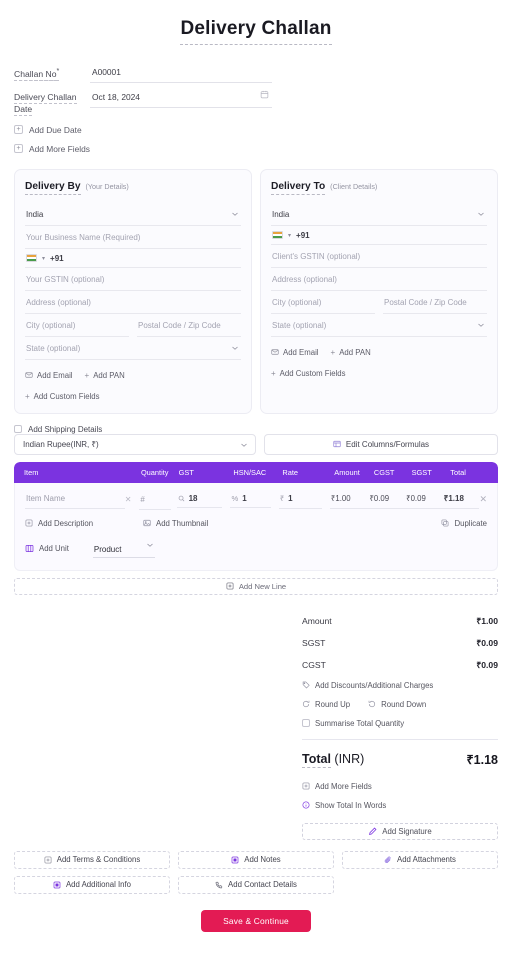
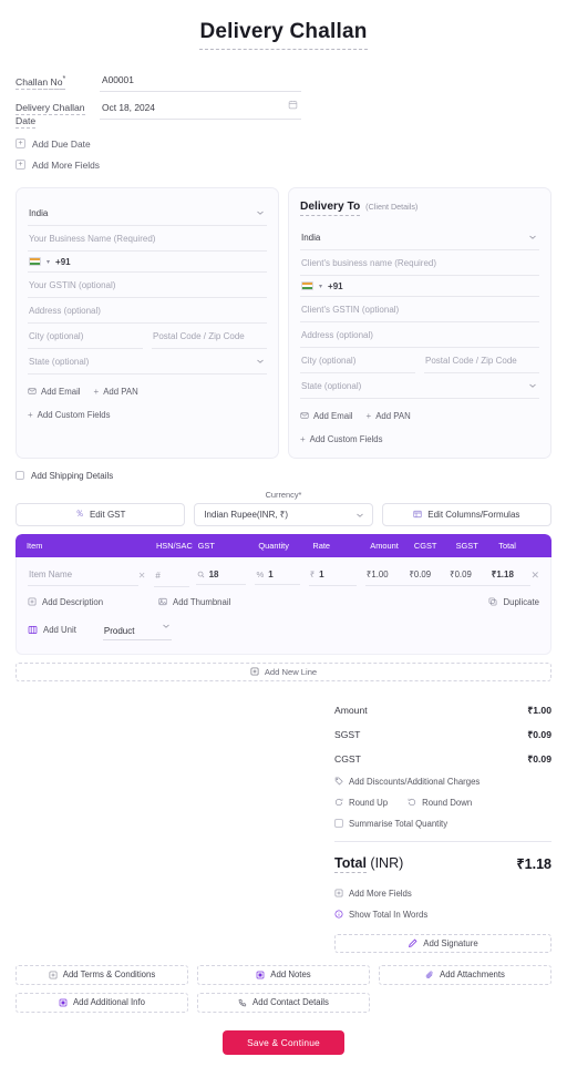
  Delivery Challan
  Challan No*
  A00001
  Delivery Challan Date
  Oct 18, 2024
  Add Due Date
  Add More Fields
- Delivery By
- (Your Details)
  India
  Your Business Name (Required)
  +91
  Your GSTIN (optional) Address (optional)
  City (optional)
  Postal Code / Zip Code
  State (optional)
  Add Email
  +
  Add PAN
  +
  Add Custom Fields
  Delivery To
  (Client Details)
  India
+ Client's business name (Required)
  +91
  Client's GSTIN (optional) Address (optional)
  City (optional)
  Postal Code / Zip Code
  State (optional)
  Add Email
  +
  Add PAN
  +
  Add Custom Fields
  Add Shipping Details
+ Currency*
+ ％
+ Edit GST
  Indian Rupee(INR, ₹)
  Edit Columns/Formulas
  Item
- Quantity
+ HSN/SAC
  GST
- HSN/SAC
+ Quantity
  Rate
  Amount
  CGST
  SGST
  Total
  Item Name
  ✕
  #
  18
  %
  1
  ₹
  1
  ₹1.00
  ₹0.09
  ₹0.09
  ₹1.18
  ✕
  Add Description
  Add Thumbnail
  Duplicate
  Add Unit
  Product
  Add New Line
  Amount
  ₹1.00
  SGST
  ₹0.09
  CGST
  ₹0.09
  Add Discounts/Additional Charges
  Round Up
  Round Down
  Summarise Total Quantity
  Total (INR)
  ₹1.18
  Add More Fields
  Show Total In Words
  Add Signature
  Add Terms & Conditions
  Add Notes
  Add Attachments
  Add Additional Info
  Add Contact Details
  Save & Continue
